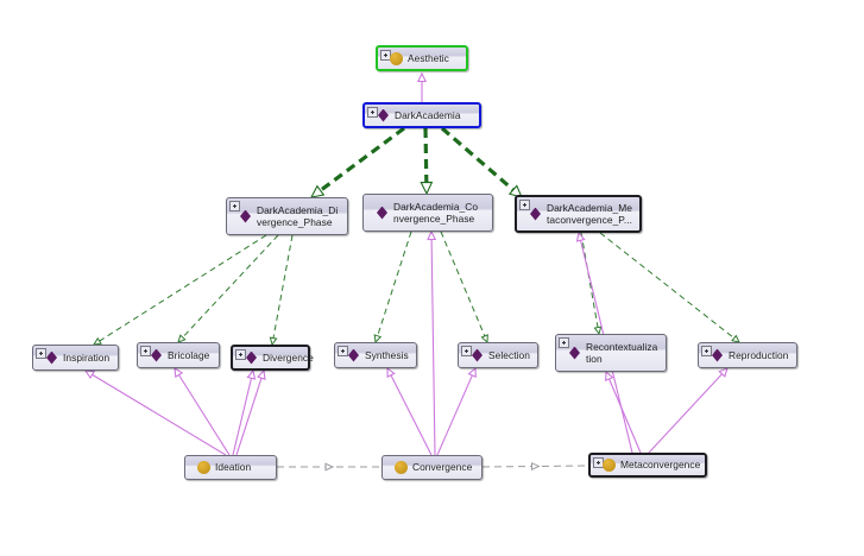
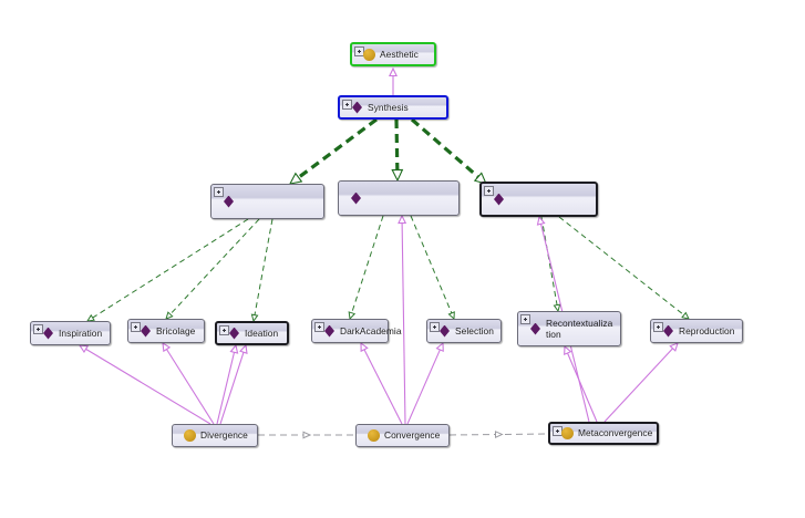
  Aesthetic
- DarkAcademia
+ Synthesis
- DarkAcademia_Di
- vergence_Phase
- DarkAcademia_Co
- nvergence_Phase
- DarkAcademia_Me
- taconvergence_P...
  Inspiration
  Bricolage
- Divergence
+ Ideation
- Synthesis
+ DarkAcademia
  Selection
  Recontextualiza
  tion
  Reproduction
- Ideation
+ Divergence
  Convergence
  Metaconvergence
